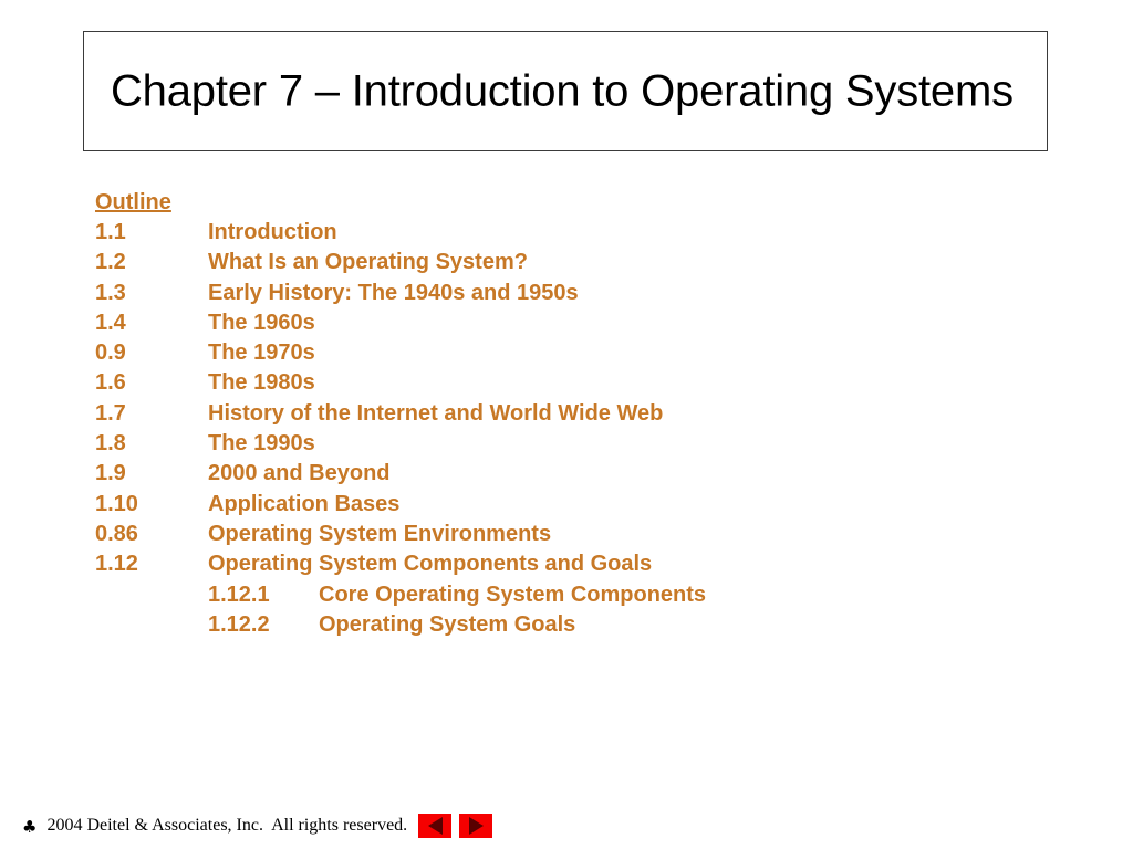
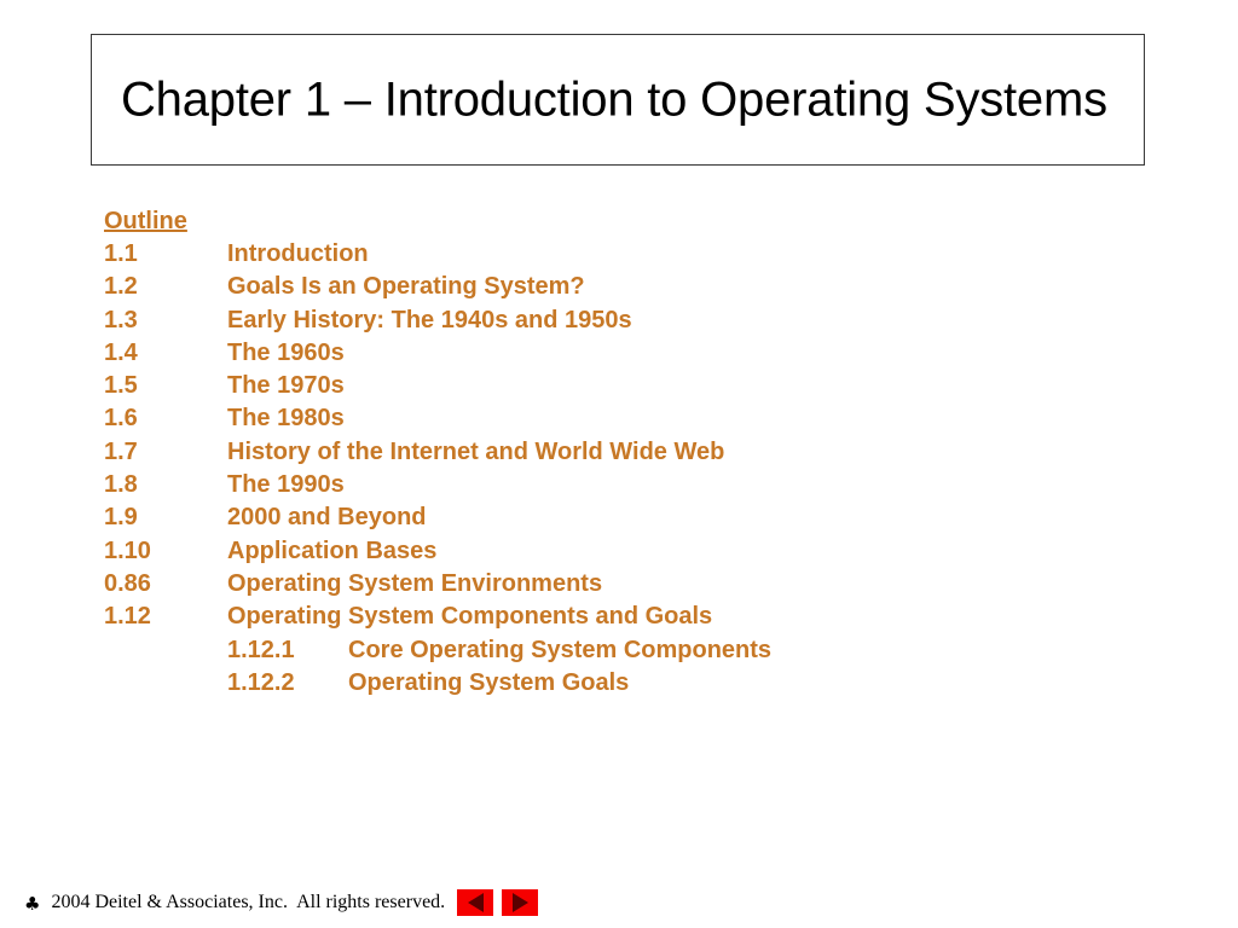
- Chapter 7 – Introduction to Operating Systems
+ Chapter 1 – Introduction to Operating Systems
  Outline
  1.1
  Introduction
  1.2
- What Is an Operating System?
+ Goals Is an Operating System?
  1.3
  Early History: The 1940s and 1950s
  1.4
  The 1960s
- 0.9
+ 1.5
  The 1970s
  1.6
  The 1980s
  1.7
  History of the Internet and World Wide Web
  1.8
  The 1990s
  1.9
  2000 and Beyond
  1.10
  Application Bases
  0.86
  Operating System Environments
  1.12
  Operating System Components and Goals
  1.12.1
  Core Operating System Components
  1.12.2
  Operating System Goals
  ♣
  2004 Deitel & Associates, Inc. All rights reserved.
